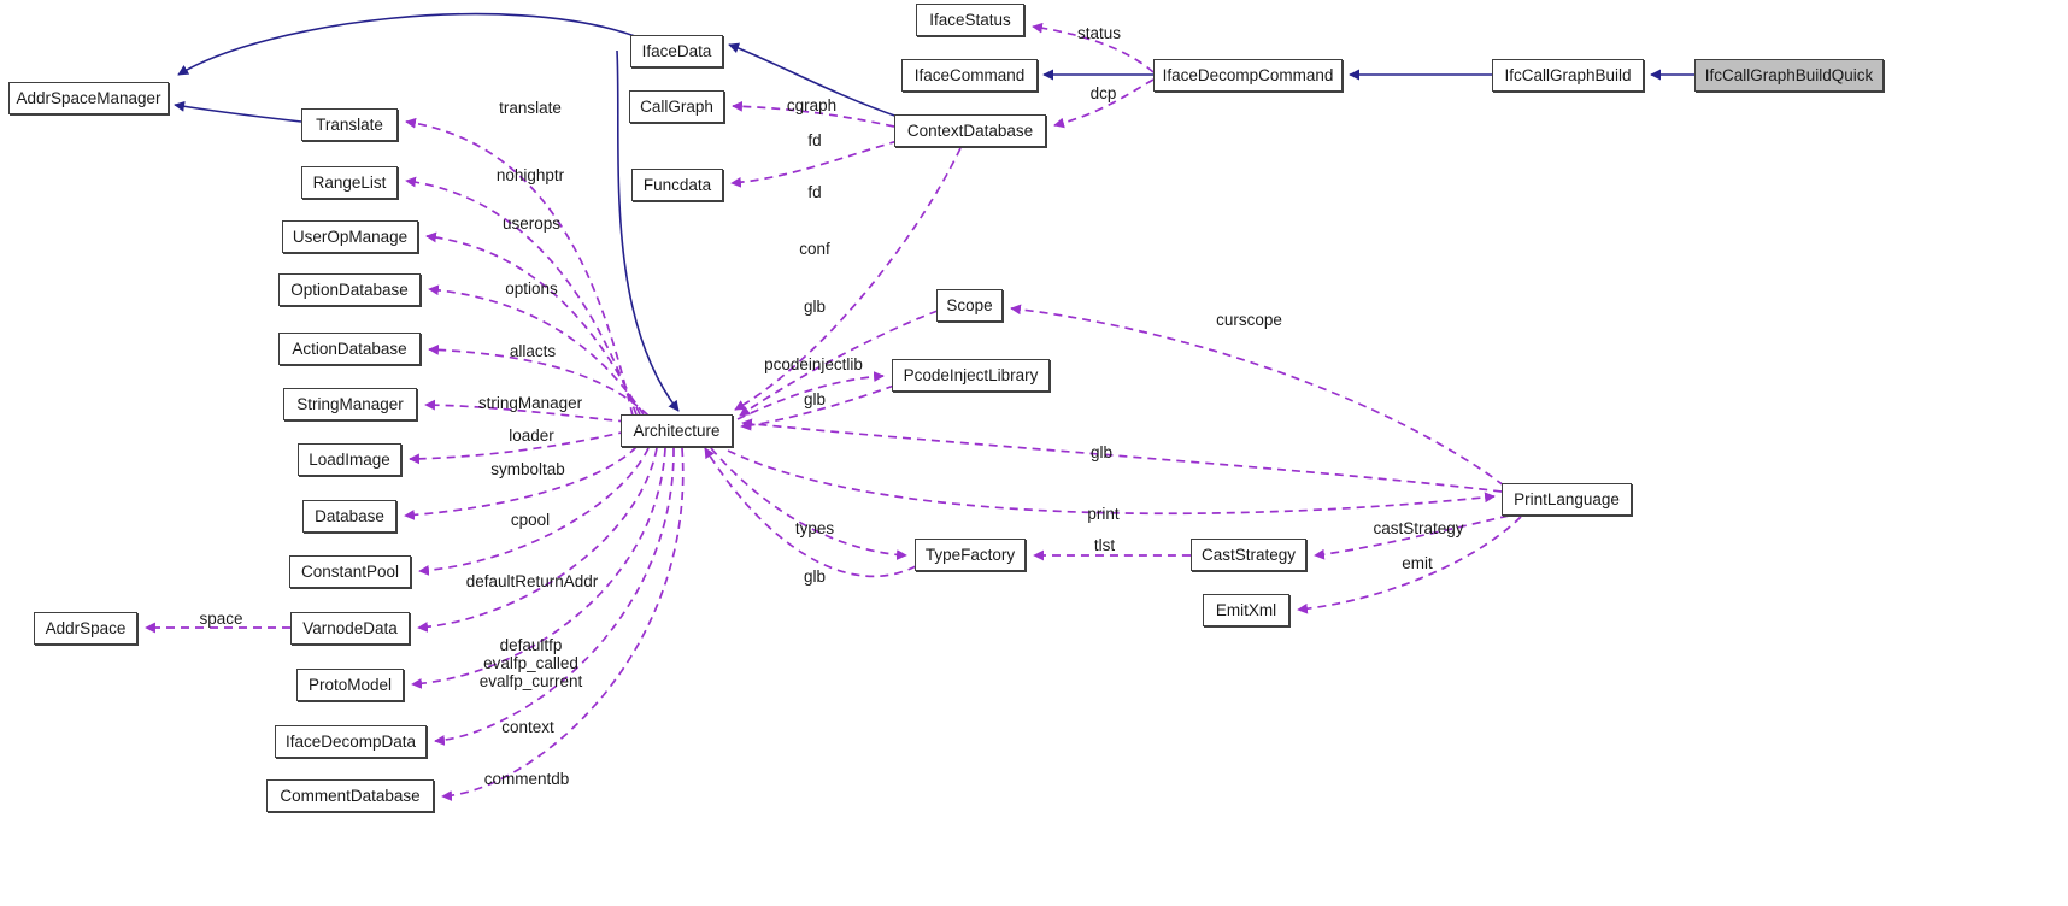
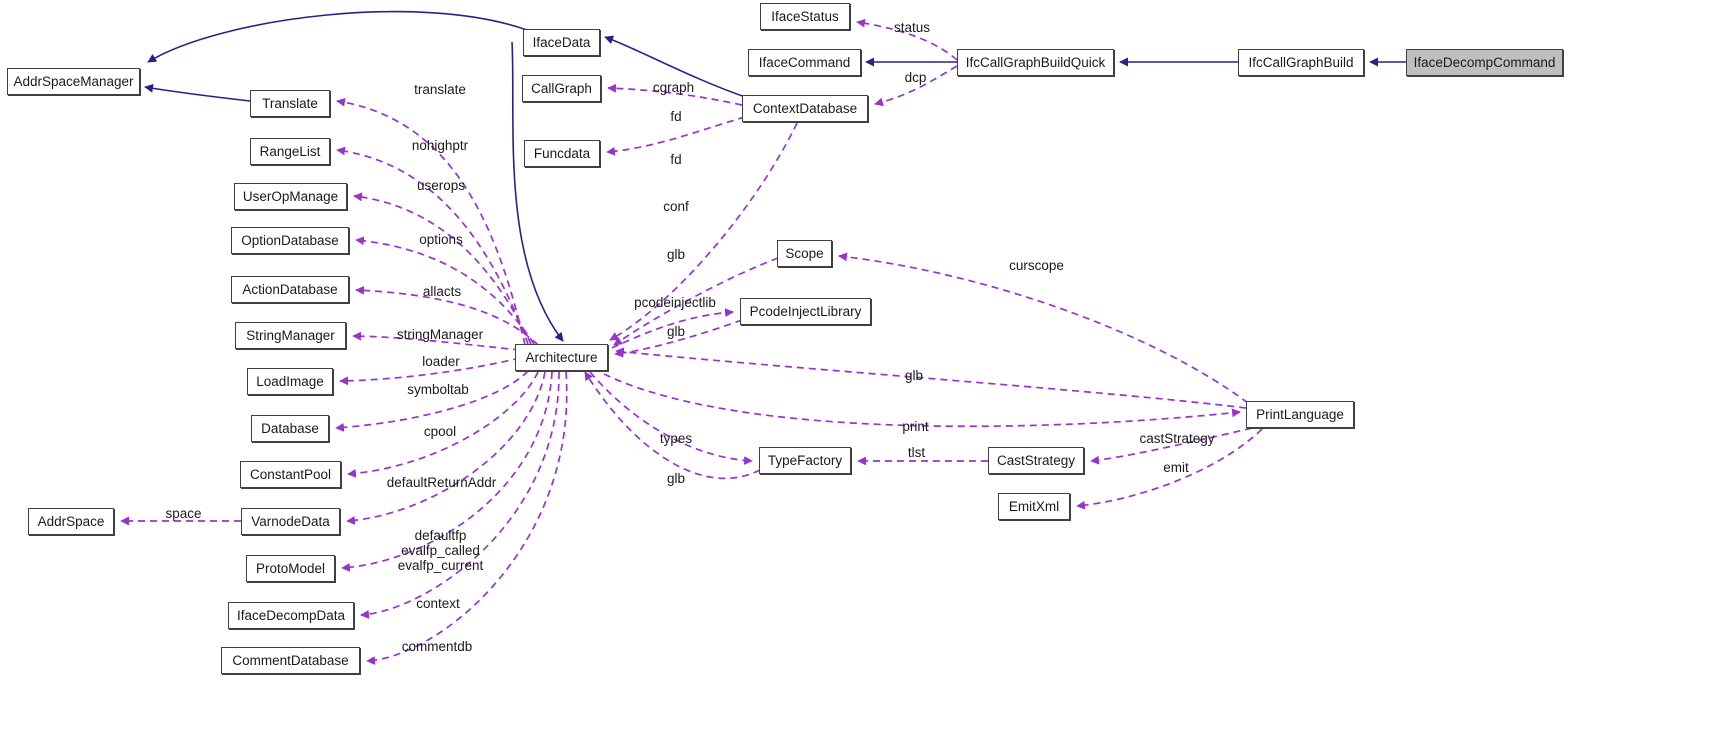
  AddrSpaceManager
  Translate
  RangeList
  UserOpManage
  OptionDatabase
  ActionDatabase
  StringManager
  LoadImage
  Database
  ConstantPool
  AddrSpace
  VarnodeData
  ProtoModel
  IfaceDecompData
  CommentDatabase
  Architecture
  IfaceData
  CallGraph
  Funcdata
  IfaceStatus
  IfaceCommand
  ContextDatabase
- IfaceDecompCommand
+ IfcCallGraphBuildQuick
  IfcCallGraphBuild
- IfcCallGraphBuildQuick
+ IfaceDecompCommand
  Scope
  PcodeInjectLibrary
  PrintLanguage
  TypeFactory
  CastStrategy
  EmitXml
  translate
  nohighptr
  userops
  options
  allacts
  stringManager
  loader
  symboltab
  cpool
  defaultReturnAddr
  space
  defaultfp
  evalfp_called
  evalfp_current
  context
  commentdb
  cgraph
  fd
  fd
  conf
  glb
  pcodeinjectlib
  glb
  types
  glb
  status
  dcp
  curscope
  glb
  print
  tlst
  castStrategy
  emit
